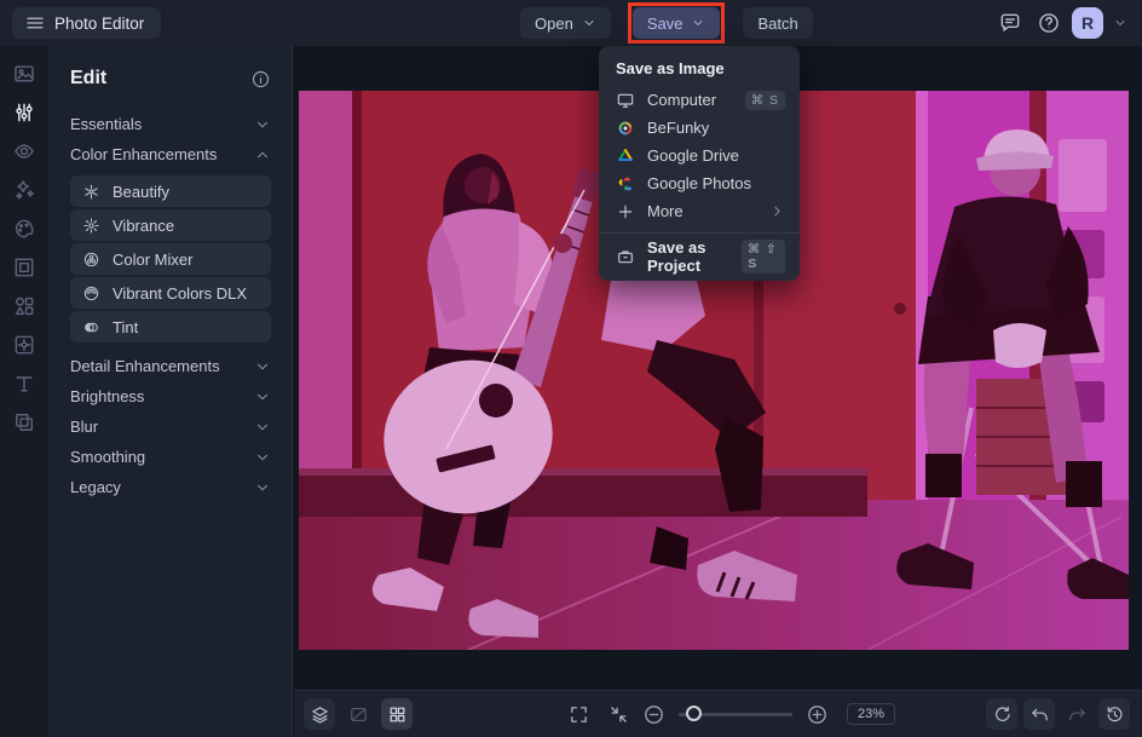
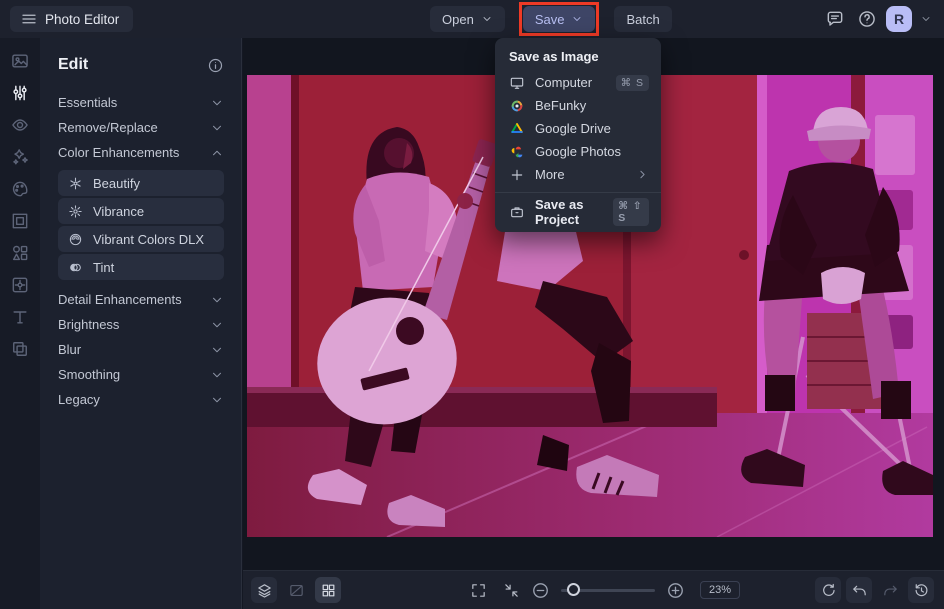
  Photo Editor
  Open
  Save
  Batch
  R
  Edit
  Essentials
+ Remove/Replace
  Color Enhancements
  Beautify
  Vibrance
- Color Mixer
  Vibrant Colors DLX
  Tint
  Detail Enhancements
  Brightness
  Blur
  Smoothing
  Legacy
  Save as Image
  Computer
  ⌘ S
  BeFunky
  Google Drive
  Google Photos
  More
  Save as Project
  ⌘ ⇧ S
  23%
